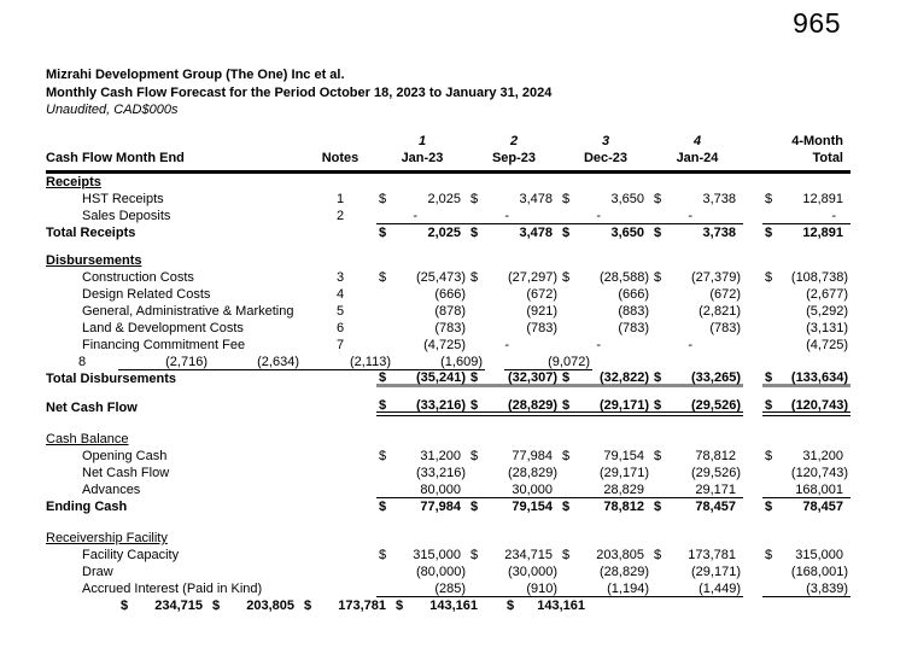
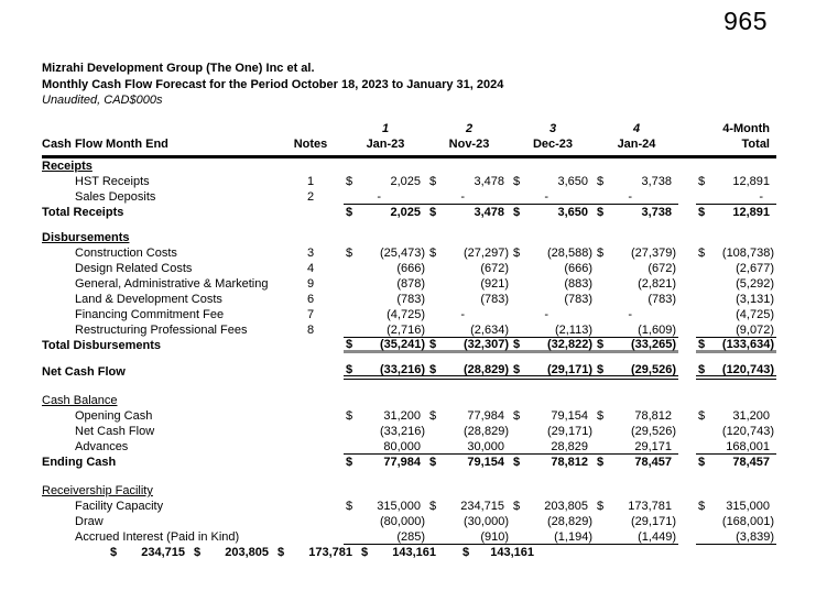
  965
  Mizrahi Development Group (The One) Inc et al.
  Monthly Cash Flow Forecast for the Period October 18, 2023 to January 31, 2024
  Unaudited, CAD$000s
  1
  2
  3
  4
  4-Month
  Cash Flow Month End
  Notes
  Jan-23
- Sep-23
+ Nov-23
  Dec-23
  Jan-24
  Total
  Receipts
  HST Receipts
  1
  $
  2,025
  $
  3,478
  $
  3,650
  $
  3,738
  $
  12,891
  Sales Deposits
  2
  -
  -
  -
  -
  -
  Total Receipts
  $
  2,025
  $
  3,478
  $
  3,650
  $
  3,738
  $
  12,891
  Disbursements
  Construction Costs
  3
  $
  (25,473)
  $
  (27,297)
  $
  (28,588)
  $
  (27,379)
  $
  (108,738)
  Design Related Costs
  4
  (666)
  (672)
  (666)
  (672)
  (2,677)
  General, Administrative & Marketing
- 5
+ 9
  (878)
  (921)
  (883)
  (2,821)
  (5,292)
  Land & Development Costs
  6
  (783)
  (783)
  (783)
  (783)
  (3,131)
  Financing Commitment Fee
  7
  (4,725)
  -
  -
  -
  (4,725)
+ Restructuring Professional Fees
  8
  (2,716)
  (2,634)
  (2,113)
  (1,609)
  (9,072)
  Total Disbursements
  $
  (35,241)
  $
  (32,307)
  $
  (32,822)
  $
  (33,265)
  $
  (133,634)
  Net Cash Flow
  $
  (33,216)
  $
  (28,829)
  $
  (29,171)
  $
  (29,526)
  $
  (120,743)
  Cash Balance
  Opening Cash
  $
  31,200
  $
  77,984
  $
  79,154
  $
  78,812
  $
  31,200
  Net Cash Flow
  (33,216)
  (28,829)
  (29,171)
  (29,526)
  (120,743)
  Advances
  80,000
  30,000
  28,829
  29,171
  168,001
  Ending Cash
  $
  77,984
  $
  79,154
  $
  78,812
  $
  78,457
  $
  78,457
  Receivership Facility
  Facility Capacity
  $
  315,000
  $
  234,715
  $
  203,805
  $
  173,781
  $
  315,000
  Draw
  (80,000)
  (30,000)
  (28,829)
  (29,171)
  (168,001)
  Accrued Interest (Paid in Kind)
  (285)
  (910)
  (1,194)
  (1,449)
  (3,839)
  $
  234,715
  $
  203,805
  $
  173,781
  $
  143,161
  $
  143,161
